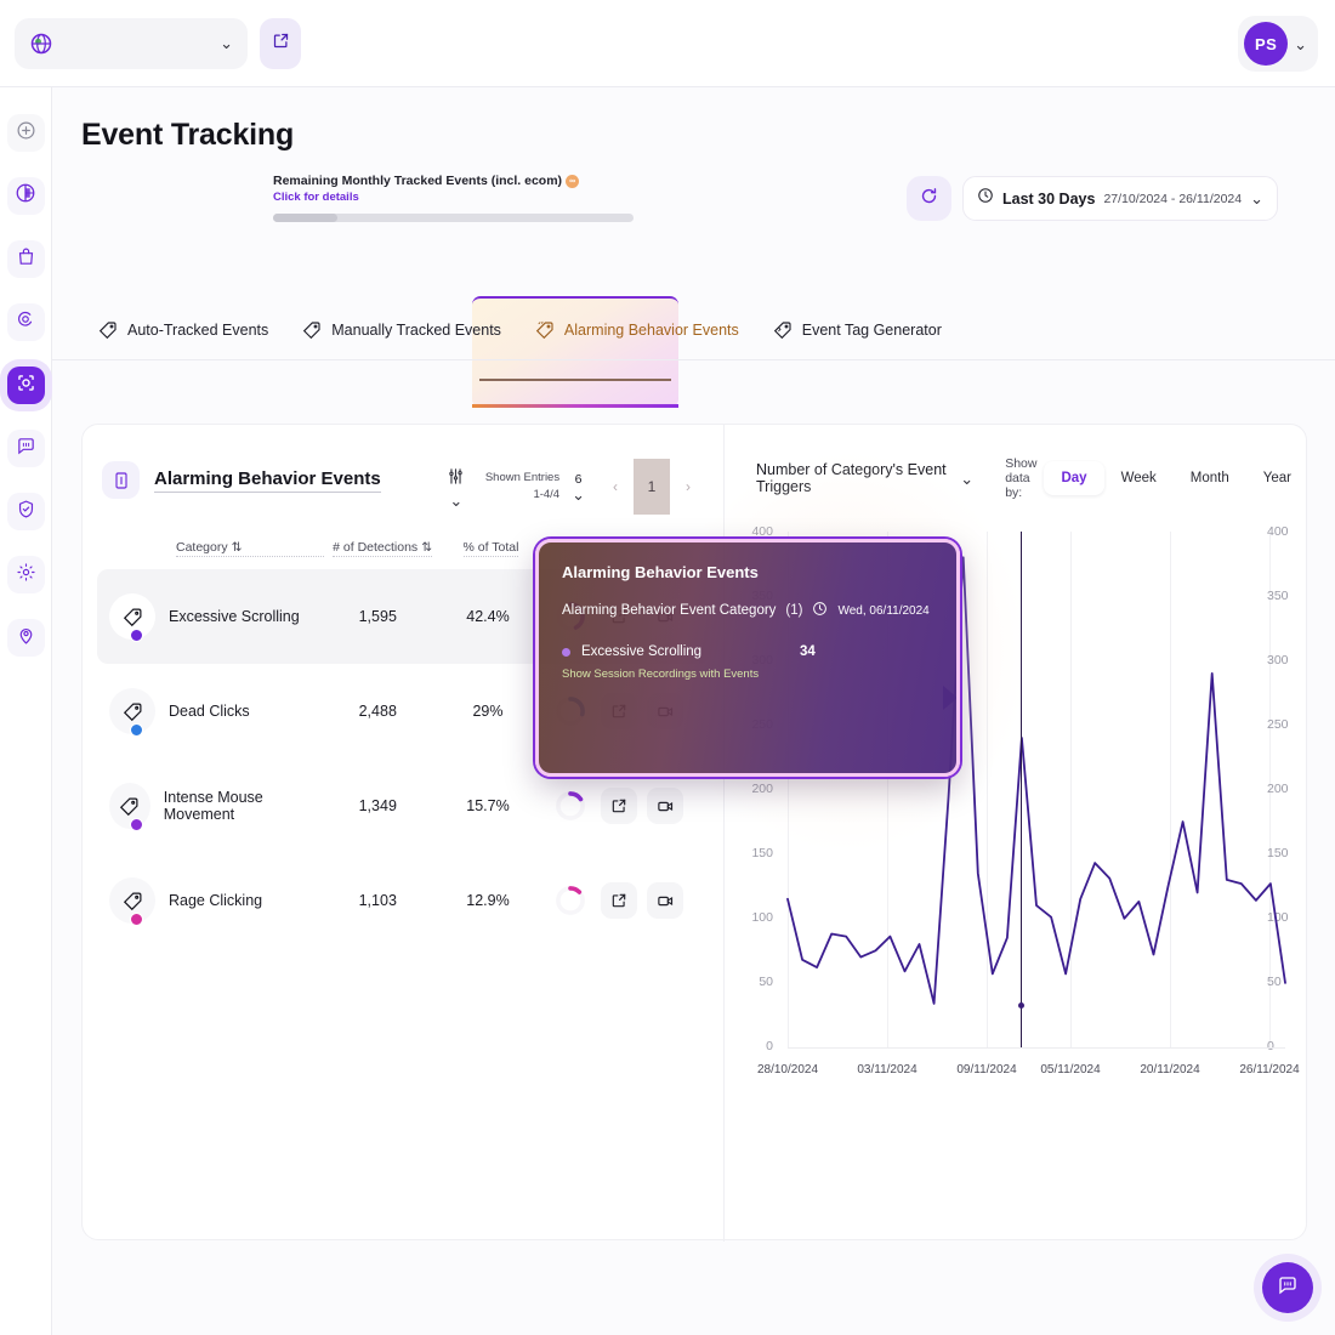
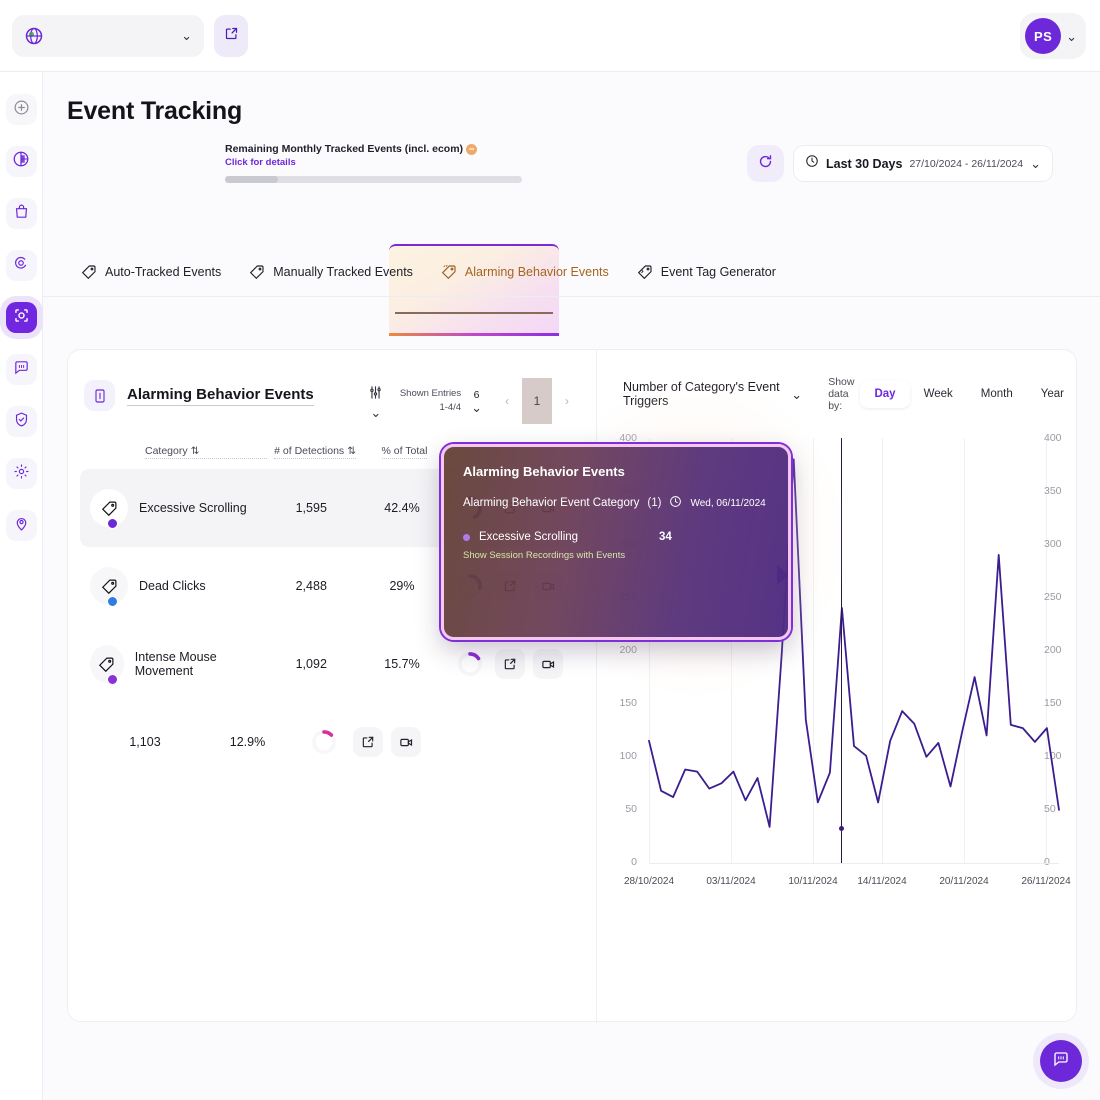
  ⌄
  PS
  ⌄
  Event Tracking
  Remaining Monthly Tracked Events (incl. ecom)
  Click for details
  Last 30 Days
  27/10/2024 - 26/11/2024
  ⌄
  Auto-Tracked Events
  Manually Tracked Events
  Alarming Behavior Events
  Event Tag Generator
  Alarming Behavior Events
  ⌄
  Shown Entries
  1-4/4
  6
  ⌄
  ‹
  1
  Category
  ⇅
  # of Detections
  ⇅
  % of Total
  Excessive Scrolling
  1,595
  42.4%
  Dead Clicks
  2,488
  29%
  Intense Mouse Movement
- 1,349
+ 1,092
  15.7%
- Rage Clicking
  1,103
  12.9%
  Day
  Week
  Month
  Year
  150
  100
  50
  0
  400
  350
  300
  250
  200
  150
  100
  50
  0
  28/10/2024
  03/11/2024
- 09/11/2024
+ 10/11/2024
- 05/11/2024
+ 14/11/2024
  20/11/2024
  26/11/2024
  Alarming Behavior Events
  Alarming Behavior Event Category
  (1)
  Wed, 06/11/2024
  Excessive Scrolling
  34
  Show Session Recordings with Events
